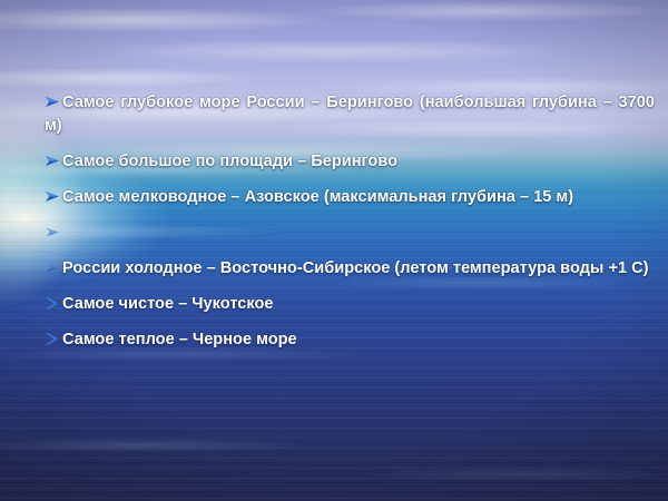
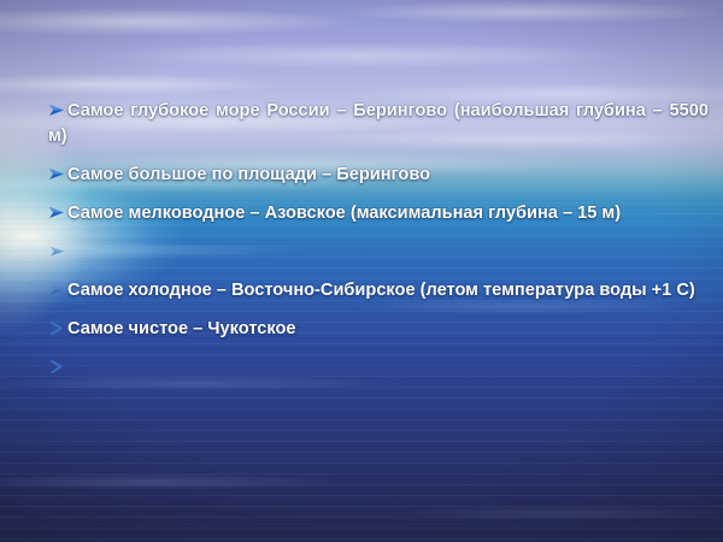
- Самое глубокое море России – Берингово (наибольшая глубина – 3700 м)
+ Самое глубокое море России – Берингово (наибольшая глубина – 5500 м)
  Самое большое по площади – Берингово
  Самое мелководное – Азовское (максимальная глубина – 15 м)
- России холодное – Восточно-Сибирское (летом температура воды +1 С)
+ Самое холодное – Восточно-Сибирское (летом температура воды +1 С)
  Самое чистое – Чукотское
- Самое теплое – Черное море
